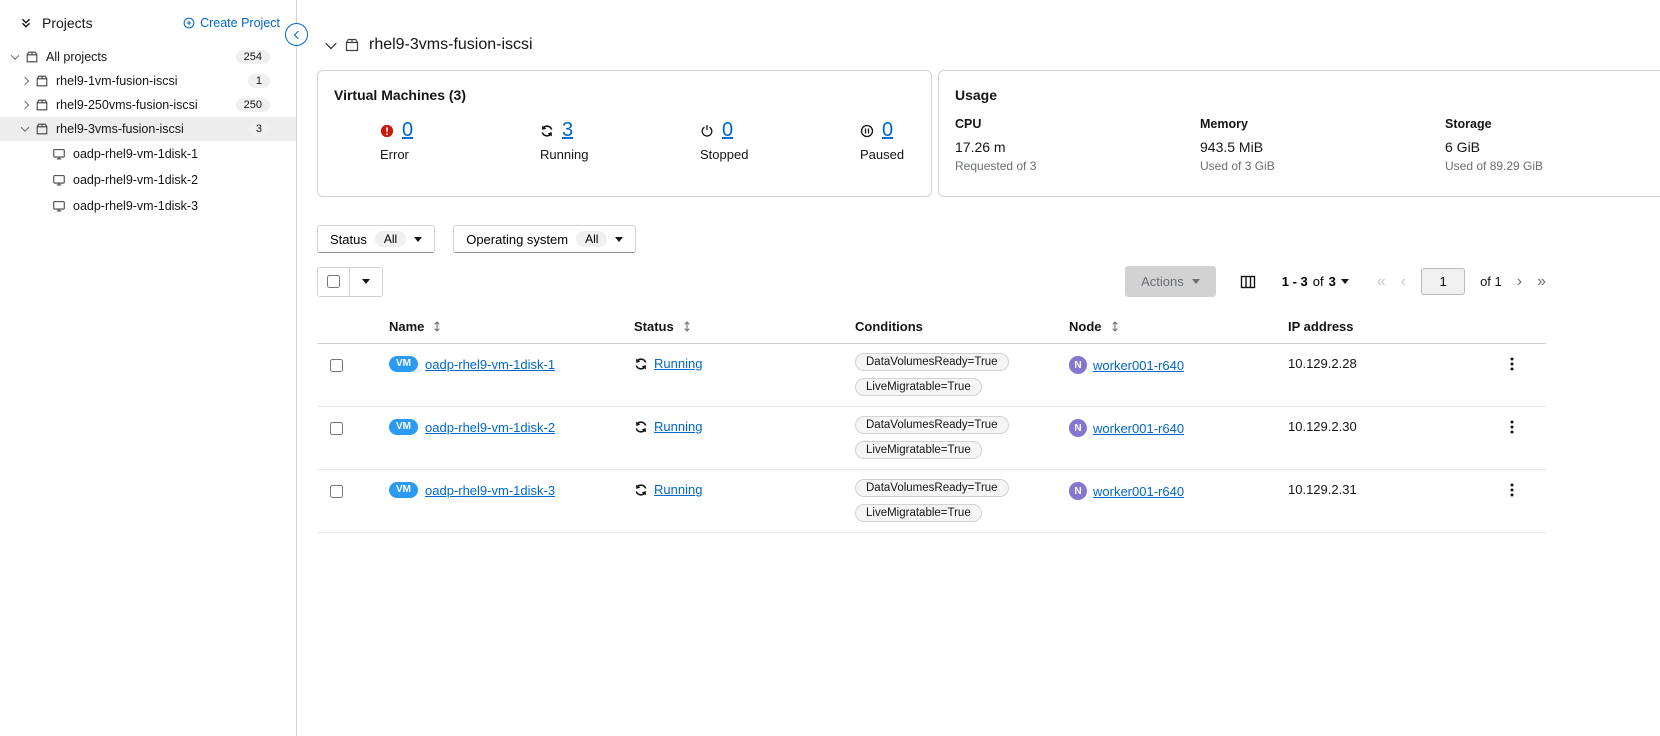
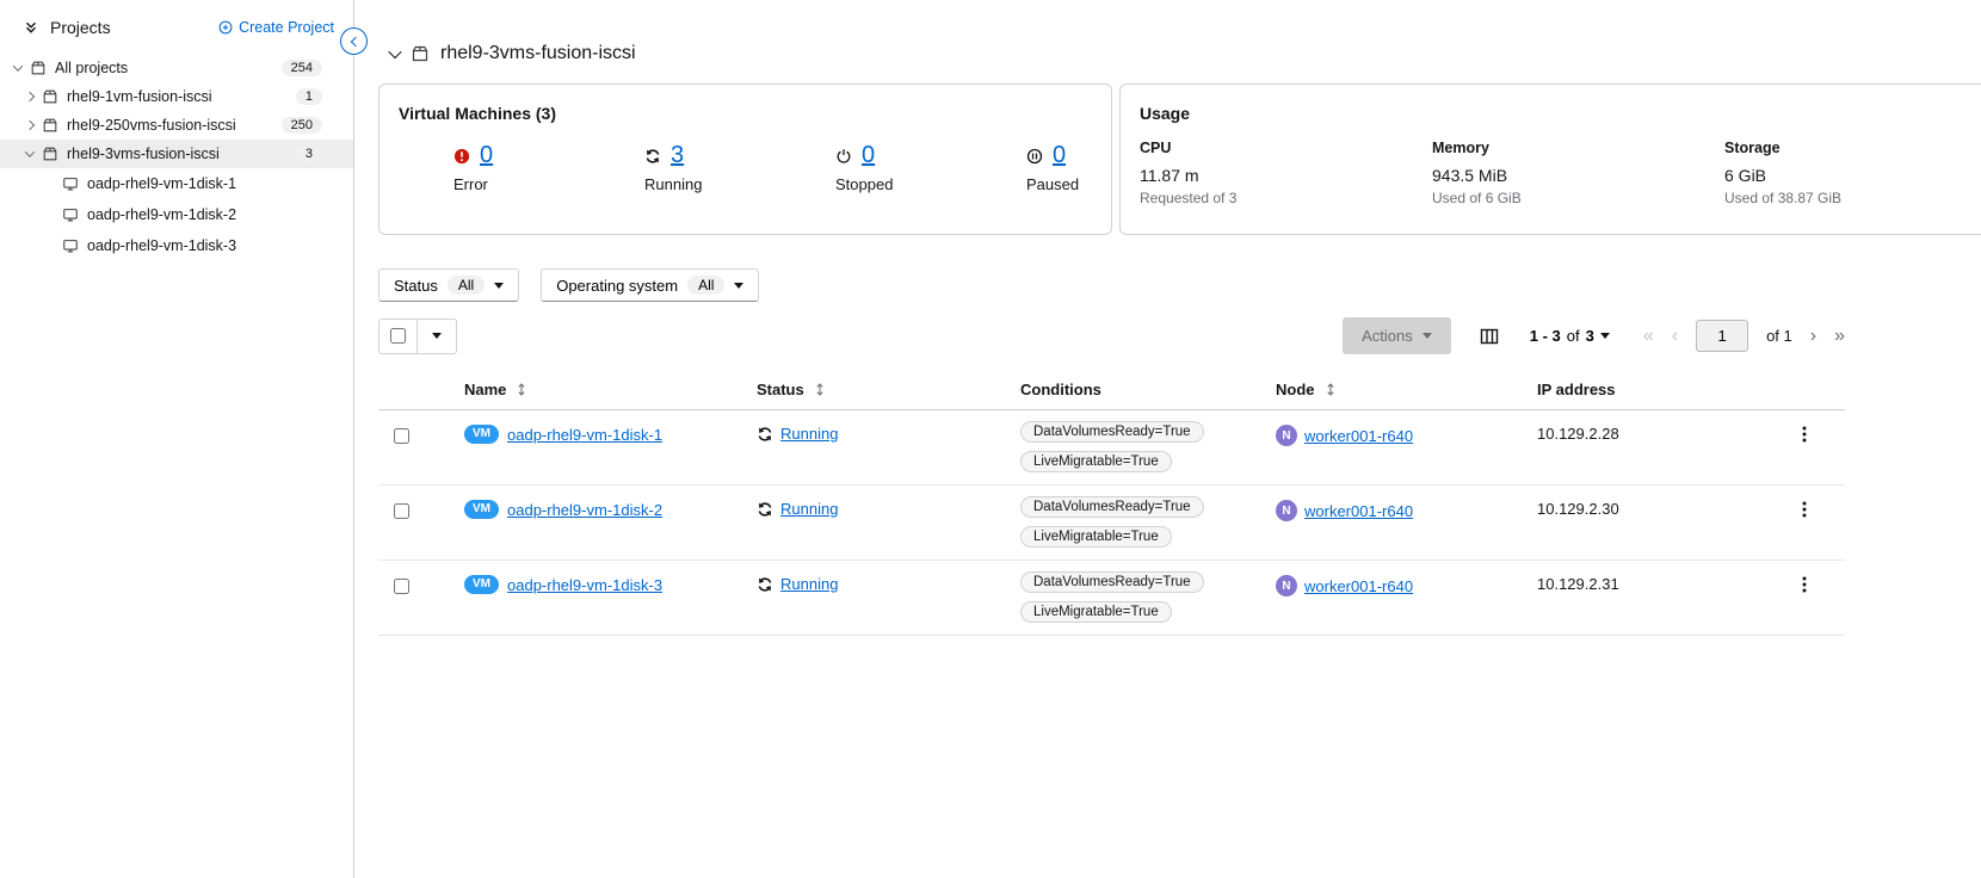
  Projects
  Create Project
  All projects
  254
  rhel9-1vm-fusion-iscsi
  1
  rhel9-250vms-fusion-iscsi
  250
  rhel9-3vms-fusion-iscsi
  3
  oadp-rhel9-vm-1disk-1
  oadp-rhel9-vm-1disk-2
  oadp-rhel9-vm-1disk-3
  rhel9-3vms-fusion-iscsi
  Virtual Machines (3)
  0
  Error
  3
  Running
  0
  Stopped
  0
  Paused
  Usage
  CPU
- 17.26 m
+ 11.87 m
  Requested of 3
  Memory
  943.5 MiB
- Used of 3 GiB
+ Used of 6 GiB
  Storage
  6 GiB
- Used of 89.29 GiB
+ Used of 38.87 GiB
  Status
  All
  Operating system
  All
  Actions
  1 - 3
  of
  3
  «
  ‹
  1
  of 1
  ›
  »
  Name
  Status
  Conditions
  Node
  IP address
  VM
  oadp-rhel9-vm-1disk-1
  Running
  DataVolumesReady=True
  LiveMigratable=True
  N
  worker001-r640
  10.129.2.28
  VM
  oadp-rhel9-vm-1disk-2
  Running
  DataVolumesReady=True
  LiveMigratable=True
  N
  worker001-r640
  10.129.2.30
  VM
  oadp-rhel9-vm-1disk-3
  Running
  DataVolumesReady=True
  LiveMigratable=True
  N
  worker001-r640
  10.129.2.31
